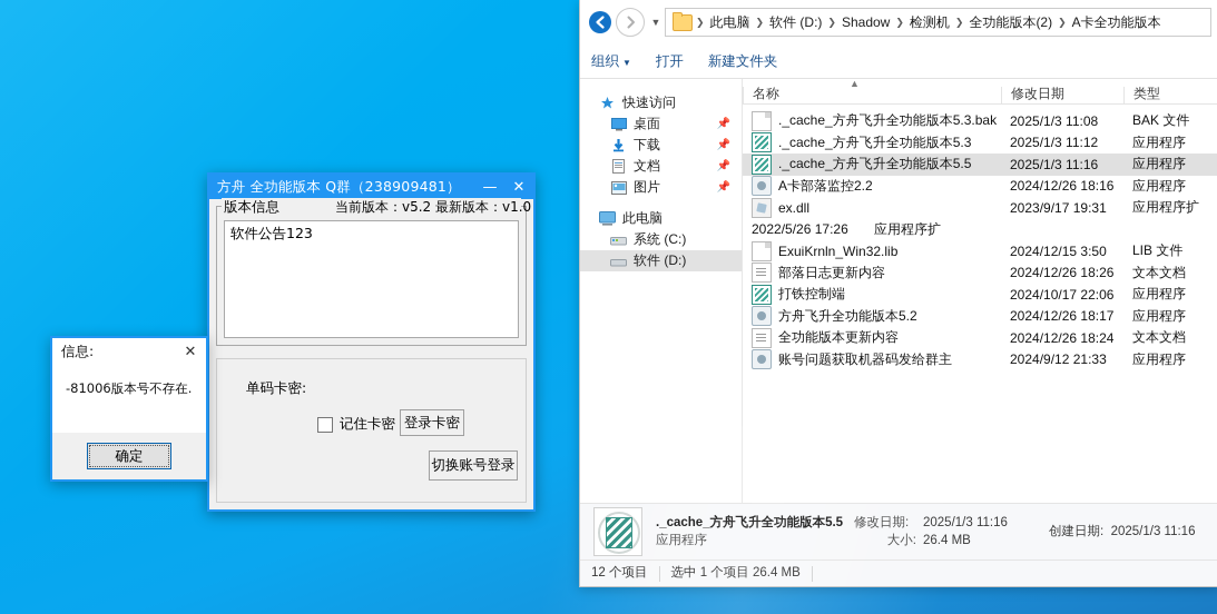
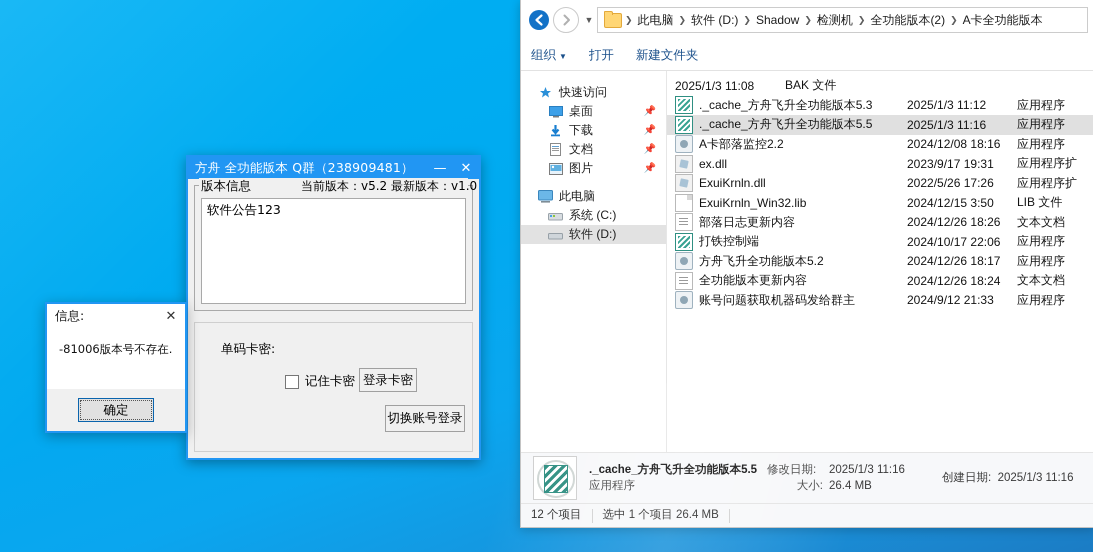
  ▼
  ❯
  此电脑
  ❯
  软件 (D:)
  ❯
  Shadow
  ❯
  检测机
  ❯
  全功能版本(2)
  ❯
  A卡全功能版本
  组织 ▼
  打开
  新建文件夹
  快速访问
  桌面
  📌
  下载
  📌
  文档
  📌
  图片
  📌
  此电脑
  系统 (C:)
  软件 (D:)
- ▲
- 名称
- 修改日期
- 类型
- ._cache_方舟飞升全功能版本5.3.bak
  2025/1/3 11:08
  BAK 文件
  ._cache_方舟飞升全功能版本5.3
  2025/1/3 11:12
  应用程序
  ._cache_方舟飞升全功能版本5.5
  2025/1/3 11:16
  应用程序
  A卡部落监控2.2
- 2024/12/26 18:16
+ 2024/12/08 18:16
  应用程序
  ex.dll
  2023/9/17 19:31
  应用程序扩
+ ExuiKrnln.dll
  2022/5/26 17:26
  应用程序扩
  ExuiKrnln_Win32.lib
  2024/12/15 3:50
  LIB 文件
  部落日志更新内容
  2024/12/26 18:26
  文本文档
  打铁控制端
  2024/10/17 22:06
  应用程序
  方舟飞升全功能版本5.2
  2024/12/26 18:17
  应用程序
  全功能版本更新内容
  2024/12/26 18:24
  文本文档
  账号问题获取机器码发给群主
  2024/9/12 21:33
  应用程序
  方舟 全功能版本 Q群（238909481）
  —
  ✕
  版本信息
  当前版本：v5.2 最新版本：v1.0
  软件公告123
  单码卡密:
  记住卡密
  登录卡密
  信息:
  ✕
  -81006版本号不存在.
  确定
